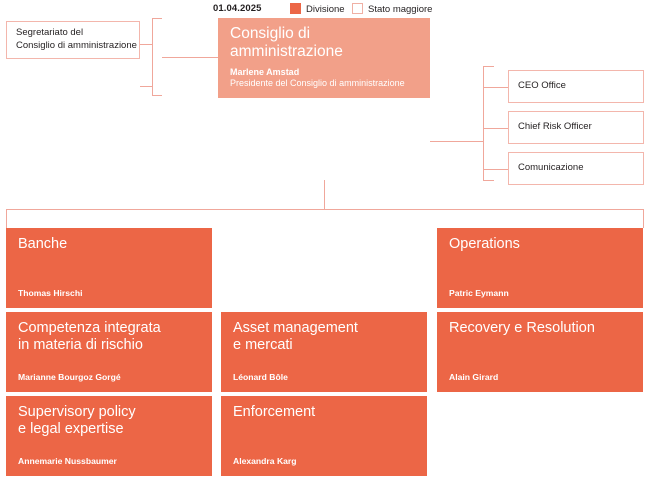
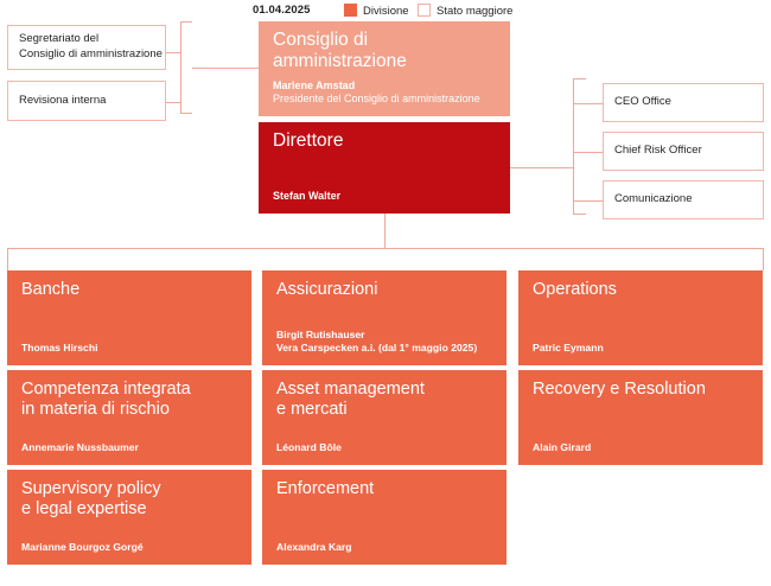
  01.04.2025
  Divisione
  Stato maggiore
  Segretariato del
  Consiglio di amministrazione
+ Revisiona interna
  CEO Office
  Chief Risk Officer
  Comunicazione
  Consiglio di amministrazione
  Marlene Amstad
  Presidente del Consiglio di amministrazione
+ Direttore
+ Stefan Walter
  Banche
  Thomas Hirschi
+ Assicurazioni
+ Birgit Rutishauser
+ Vera Carspecken a.i. (dal 1° maggio 2025)
  Operations
  Patric Eymann
  Competenza integrata
  in materia di rischio
- Marianne Bourgoz Gorgé
+ Annemarie Nussbaumer
  Asset management
  e mercati
  Léonard Bôle
  Recovery e Resolution
  Alain Girard
  Supervisory policy
  e legal expertise
- Annemarie Nussbaumer
+ Marianne Bourgoz Gorgé
  Enforcement
  Alexandra Karg
